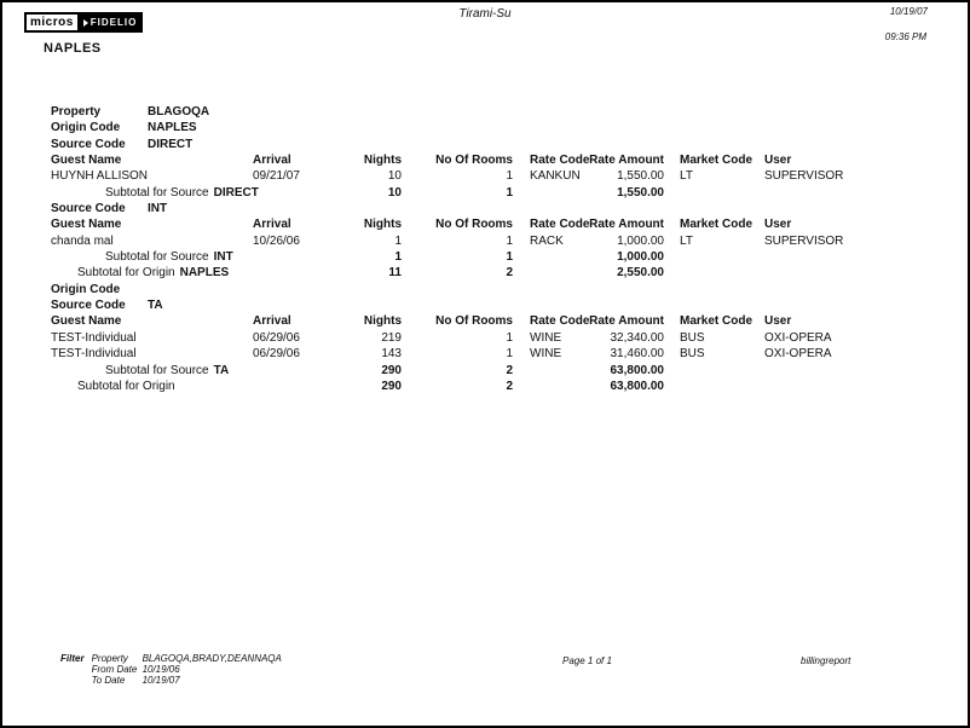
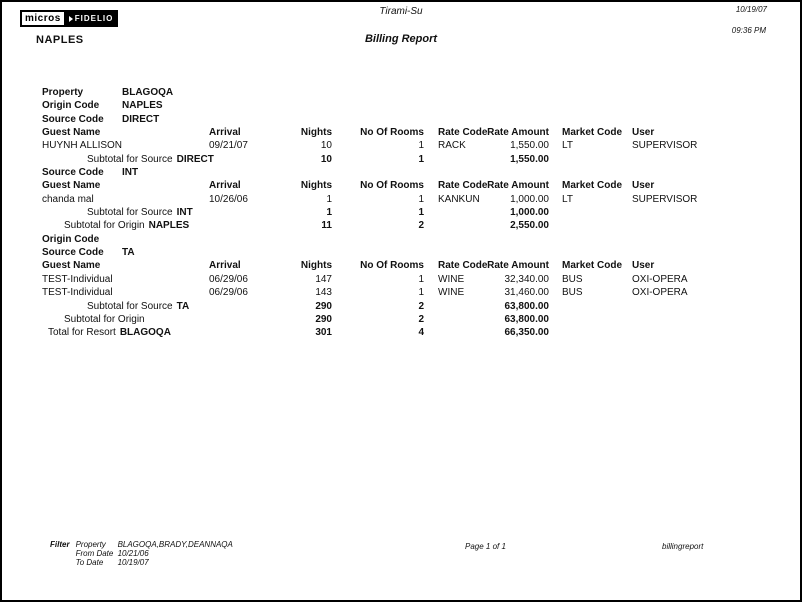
  micros
  FIDELIO
  NAPLES
  Tirami-Su
+ Billing Report
  10/19/07
  09:36 PM
  Property
  BLAGOQA
  Origin Code
  NAPLES
  Source Code
  DIRECT
  Guest Name
  Arrival
  Nights
  No Of Rooms
  Rate Code
  Rate Amount
  Market Code
  User
  HUYNH ALLISON
  09/21/07
  10
  1
- KANKUN
+ RACK
  1,550.00
  LT
  SUPERVISOR
  Subtotal for Source DIRECT
  10
  1
  1,550.00
  Source Code
  INT
  Guest Name
  Arrival
  Nights
  No Of Rooms
  Rate Code
  Rate Amount
  Market Code
  User
  chanda mal
  10/26/06
  1
  1
- RACK
+ KANKUN
  1,000.00
  LT
  SUPERVISOR
  Subtotal for Source INT
  1
  1
  1,000.00
  Subtotal for Origin NAPLES
  11
  2
  2,550.00
  Origin Code
  Source Code
  TA
  Guest Name
  Arrival
  Nights
  No Of Rooms
  Rate Code
  Rate Amount
  Market Code
  User
  TEST-Individual
  06/29/06
- 219
+ 147
  1
  WINE
  32,340.00
  BUS
  OXI-OPERA
  TEST-Individual
  06/29/06
  143
  1
  WINE
  31,460.00
  BUS
  OXI-OPERA
  Subtotal for Source TA
  290
  2
  63,800.00
  Subtotal for Origin
  290
  2
  63,800.00
+ Total for Resort BLAGOQA
+ 301
+ 4
+ 66,350.00
  Filter
  Property
  BLAGOQA,BRADY,DEANNAQA
  From Date
- 10/19/06
+ 10/21/06
  To Date
  10/19/07
  Page 1 of 1
  billingreport
